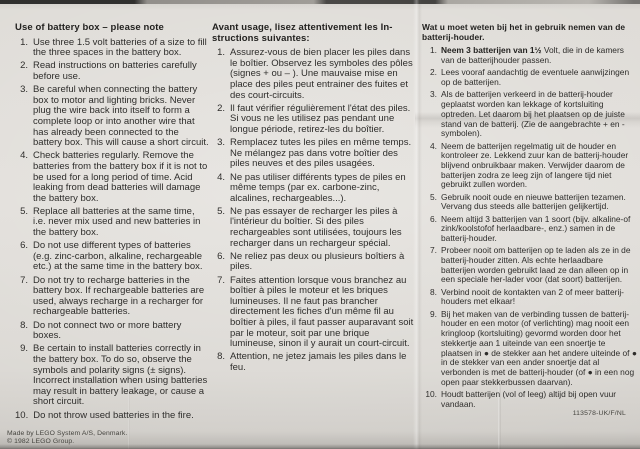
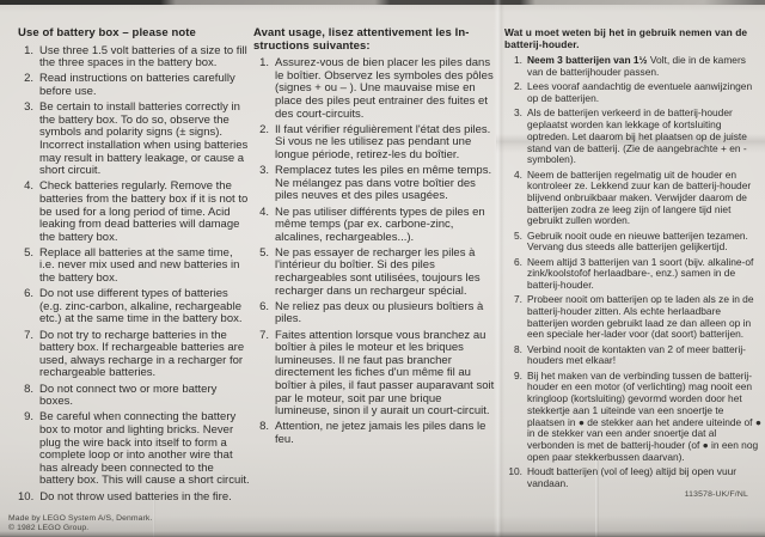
  Use of battery box – please note
  1.
  Use three 1.5 volt batteries of a size to fill the three spaces in the battery box.
  2.
  Read instructions on batteries carefully before use.
  3.
- Be careful when connecting the battery box to motor and lighting bricks. Never plug the wire back into itself to form a complete loop or into another wire that has already been connected to the battery box. This will cause a short circuit.
+ Be certain to install batteries correctly in the battery box. To do so, observe the symbols and polarity signs (± signs). Incorrect installation when using batteries may result in battery leakage, or cause a short circuit.
  4.
  Check batteries regularly. Remove the batteries from the battery box if it is not to be used for a long period of time. Acid leaking from dead batteries will damage the battery box.
  5.
  Replace all batteries at the same time, i.e. never mix used and new batteries in the battery box.
  6.
  Do not use different types of batteries (e.g. zinc-carbon, alkaline, rechargeable etc.) at the same time in the battery box.
  7.
  Do not try to recharge batteries in the battery box. If rechargeable batteries are used, always recharge in a recharger for rechargeable batteries.
  8.
  Do not connect two or more battery boxes.
  9.
- Be certain to install batteries correctly in the battery box. To do so, observe the symbols and polarity signs (± signs). Incorrect installation when using batteries may result in battery leakage, or cause a short circuit.
+ Be careful when connecting the battery box to motor and lighting bricks. Never plug the wire back into itself to form a complete loop or into another wire that has already been connected to the battery box. This will cause a short circuit.
  10.
  Do not throw used batteries in the fire.
  Avant usage, lisez attentivement les In-
  structions suivantes:
  1.
  Assurez-vous de bien placer les piles dans le boîtier. Observez les symboles des pôles (signes + ou – ). Une mauvaise mise en place des piles peut entrainer des fuites et des court-circuits.
  2.
  Il faut vérifier régulièrement l'état des piles. Si vous ne les utilisez pas pendant une longue période, retirez-les du boîtier.
  3.
  Remplacez tutes les piles en même temps. Ne mélangez pas dans votre boîtier des piles neuves et des piles usagées.
  4.
  Ne pas utiliser différents types de piles en même temps (par ex. carbone-zinc, alcalines, rechargeables...).
  5.
  Ne pas essayer de recharger les piles à l'intérieur du boîtier. Si des piles rechargeables sont utilisées, toujours les recharger dans un rechargeur spécial.
  6.
  Ne reliez pas deux ou plusieurs boîtiers à piles.
  7.
  Faites attention lorsque vous branchez au boîtier à piles le moteur et les briques lumineuses. Il ne faut pas brancher directement les fiches d'un même fil au boîtier à piles, il faut passer auparavant soit par le moteur, soit par une brique lumineuse, sinon il y aurait un court-circuit.
  8.
  Attention, ne jetez jamais les piles dans le feu.
  Wat u moet weten bij het in gebruik nemen van de
  batterij-houder.
  1.
  Neem 3 batterijen van 1½ Volt, die in de kamers van de batterijhouder passen.
  2.
  Lees vooraf aandachtig de eventuele aanwijzingen op de batterijen.
  3.
  Als de batterijen verkeerd in de batterij-houder geplaatst worden kan lekkage of kortsluiting optreden. Let daarom bij het plaatsen op de juiste stand van de batterij. (Zie de aangebrachte + en - symbolen).
  4.
  Neem de batterijen regelmatig uit de houder en kontroleer ze. Lekkend zuur kan de batterij-houder blijvend onbruikbaar maken. Verwijder daarom de batterijen zodra ze leeg zijn of langere tijd niet gebruikt zullen worden.
  5.
  Gebruik nooit oude en nieuwe batterijen tezamen. Vervang dus steeds alle batterijen gelijkertijd.
  6.
  Neem altijd 3 batterijen van 1 soort (bijv. alkaline-of zink/koolstofof herlaadbare-, enz.) samen in de batterij-houder.
  7.
  Probeer nooit om batterijen op te laden als ze in de batterij-houder zitten. Als echte herlaadbare batterijen worden gebruikt laad ze dan alleen op in een speciale her-lader voor (dat soort) batterijen.
  8.
  Verbind nooit de kontakten van 2 of meer batterij-houders met elkaar!
  9.
  Bij het maken van de verbinding tussen de batterij-houder en een motor (of verlichting) mag nooit een kringloop (kortsluiting) gevormd worden door het stekkertje aan 1 uiteinde van een snoertje te plaatsen in ● de stekker aan het andere uiteinde of ● in de stekker van een ander snoertje dat al verbonden is met de batterij-houder (of ● in een nog open paar stekkerbussen daarvan).
  10.
  Houdt batterijen (vol of leeg) altijd bij open vuur vandaan.
